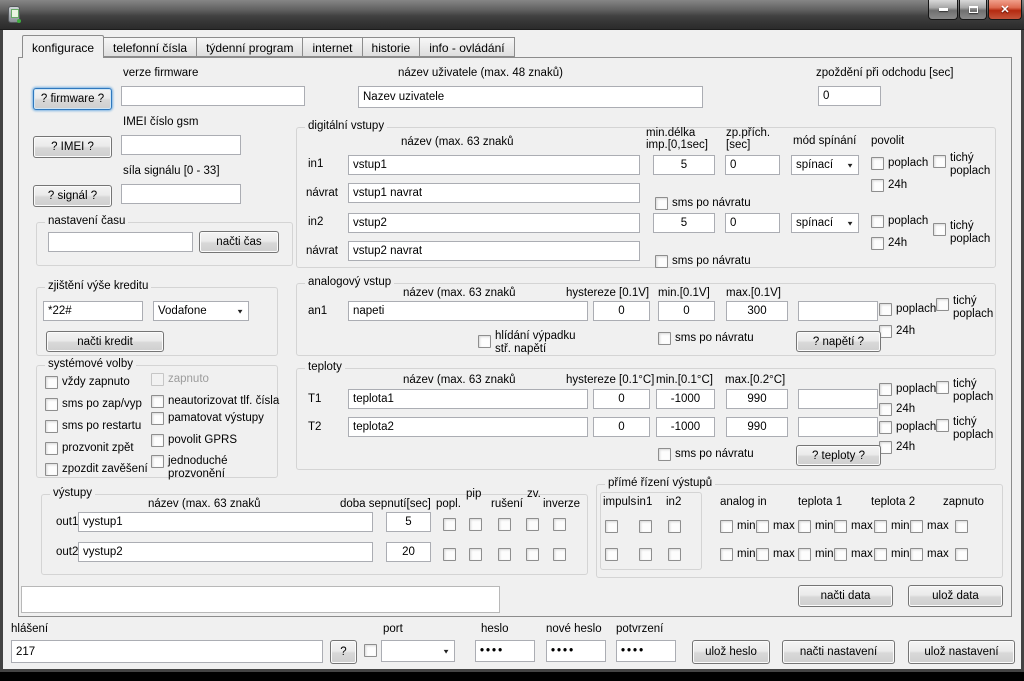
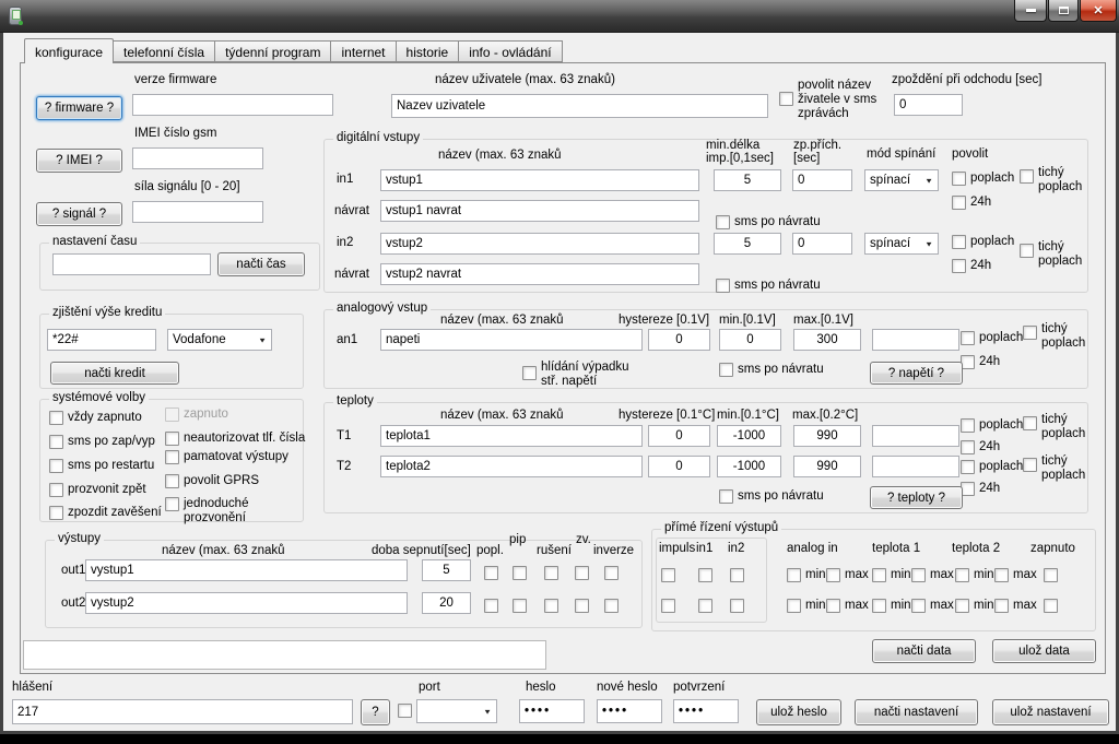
  ✕
  konfigurace
  telefonní čísla
  týdenní program
  internet
  historie
  info - ovládání
  verze firmware
  ? firmware ?
  IMEI číslo gsm
  ? IMEI ?
- síla signálu [0 - 33]
+ síla signálu [0 - 20]
  ? signál ?
  nastavení času
  načti čas
  zjištění výše kreditu
  *22#
  Vodafone
  načti kredit
  systémové volby
  vždy zapnuto
  sms po zap/vyp
  sms po restartu
  prozvonit zpět
  zpozdit zavěšení
  zapnuto
  neautorizovat tlf. čísla
  pamatovat výstupy
  povolit GPRS
  jednoduché prozvonění
- název uživatele (max. 48 znaků)
+ název uživatele (max. 63 znaků)
  Nazev uzivatele
+ povolit název živatele v sms zprávách
  zpoždění při odchodu [sec]
  0
  digitální vstupy
  název (max. 63 znaků
  min.délka
  imp.[0,1sec]
  zp.přích.
  [sec]
  mód spínání
  povolit
  in1
  vstup1
  5
  0
  spínací
  poplach
  tichý poplach
  24h
  návrat
  vstup1 navrat
  sms po návratu
  in2
  vstup2
  5
  0
  spínací
  poplach
  tichý poplach
  24h
  návrat
  vstup2 navrat
  sms po návratu
  analogový vstup
  název (max. 63 znaků
  hystereze [0.1V]
  min.[0.1V]
  max.[0.1V]
  an1
  napeti
  0
  0
  300
  poplach
  tichý poplach
  24h
  hlídání výpadku stř. napětí
  sms po návratu
  ? napětí ?
  teploty
  název (max. 63 znaků
  hystereze [0.1°C]
  min.[0.1°C]
  max.[0.2°C]
  T1
  teplota1
  0
  -1000
  990
  poplach
  tichý poplach
  24h
  T2
  teplota2
  0
  -1000
  990
  poplach
  tichý poplach
  24h
  sms po návratu
  ? teploty ?
  výstupy
  název (max. 63 znaků
  doba sepnutí[sec]
  popl.
  pip
  rušení
  zv.
  inverze
  out1
  vystup1
  5
  out2
  vystup2
  20
  přímé řízení výstupů
  impuls
  in1
  in2
  analog in
  teplota 1
  teplota 2
  zapnuto
  min
  max
  min
  max
  min
  max
  min
  max
  min
  max
  min
  max
  načti data
  ulož data
  hlášení
  217
  ?
  port
  heslo
  ••••
  nové heslo
  ••••
  potvrzení
  ••••
  ulož heslo
  načti nastavení
  ulož nastavení
